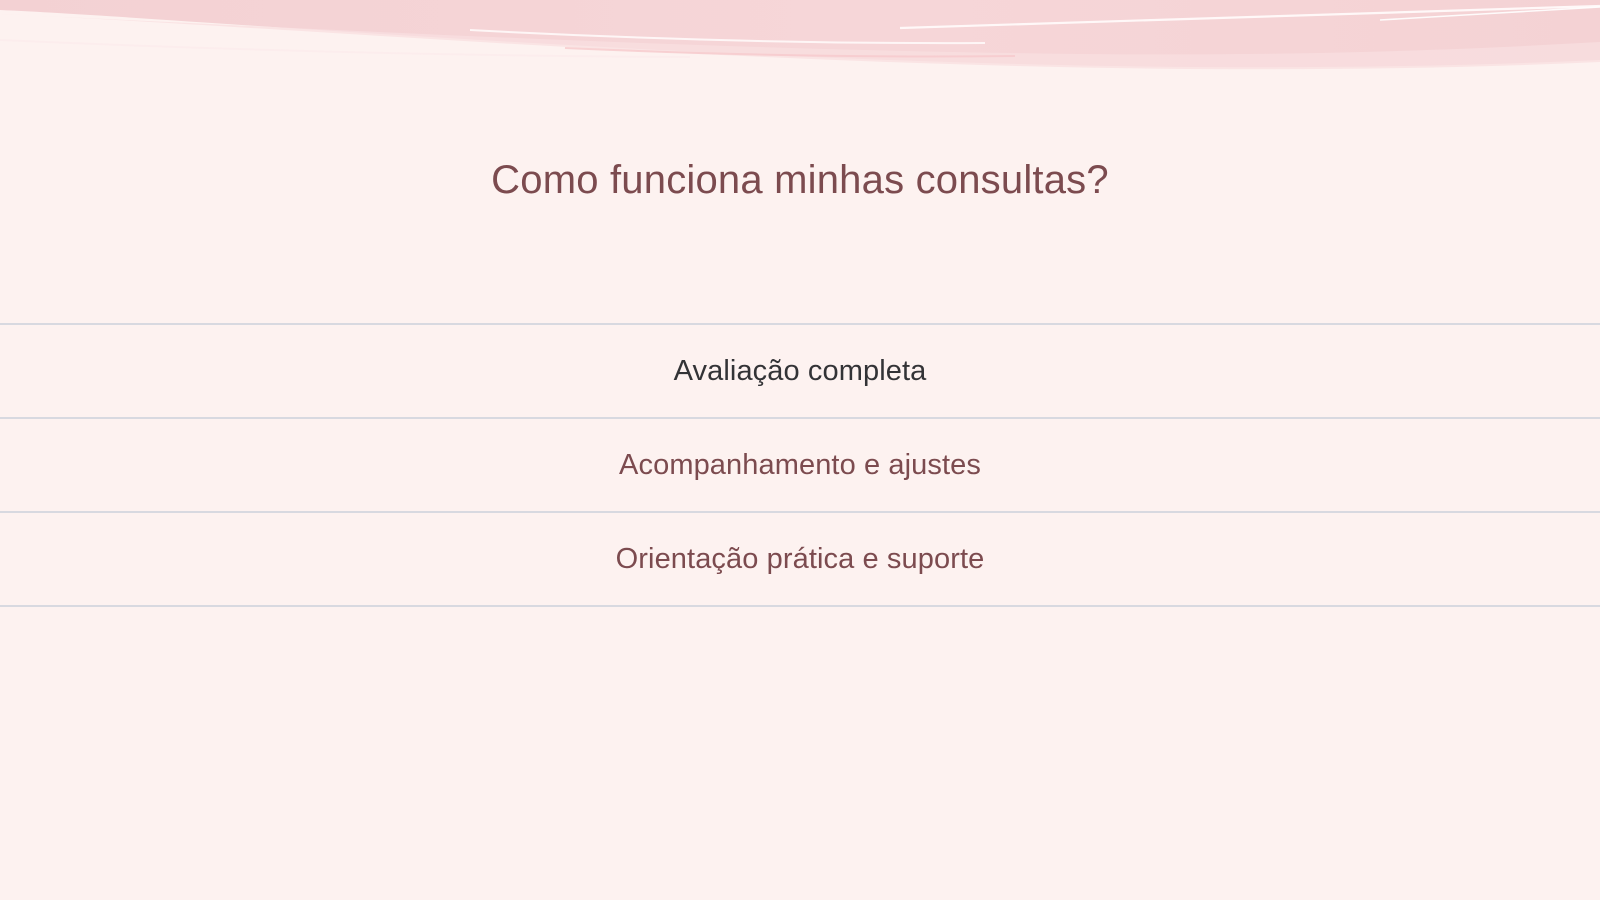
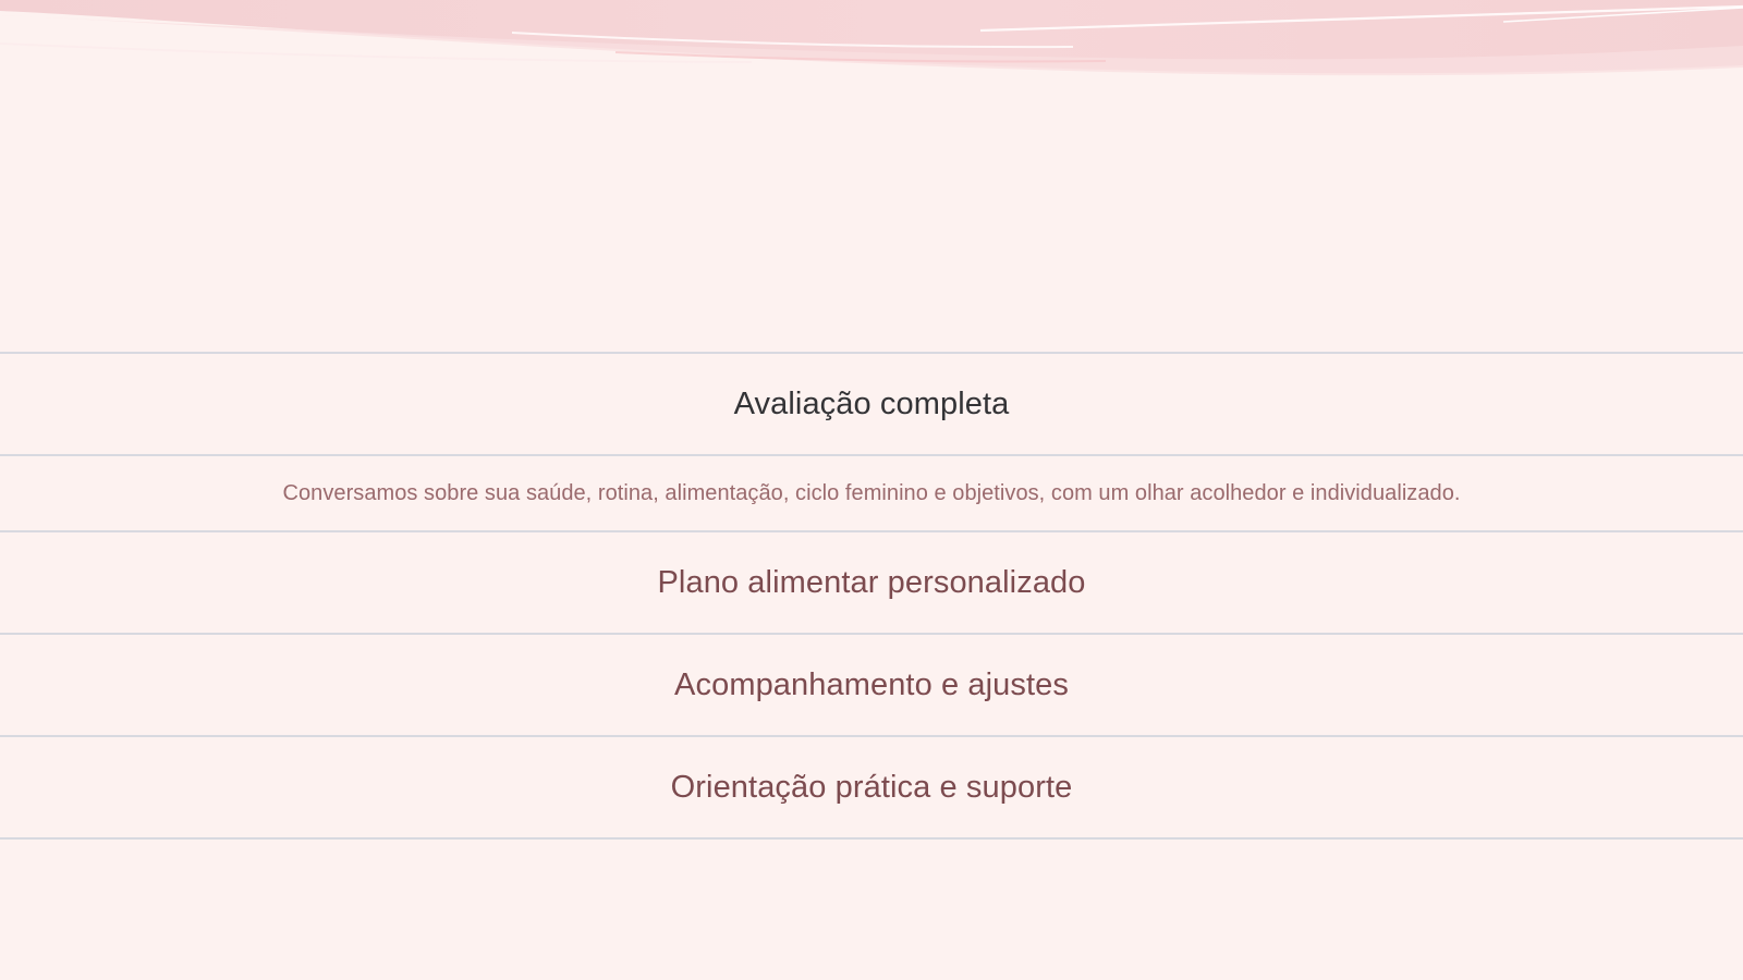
- Como funciona minhas consultas?
  Avaliação completa
+ Conversamos sobre sua saúde, rotina, alimentação, ciclo feminino e objetivos, com um olhar acolhedor e individualizado.
+ Plano alimentar personalizado
  Acompanhamento e ajustes
  Orientação prática e suporte
